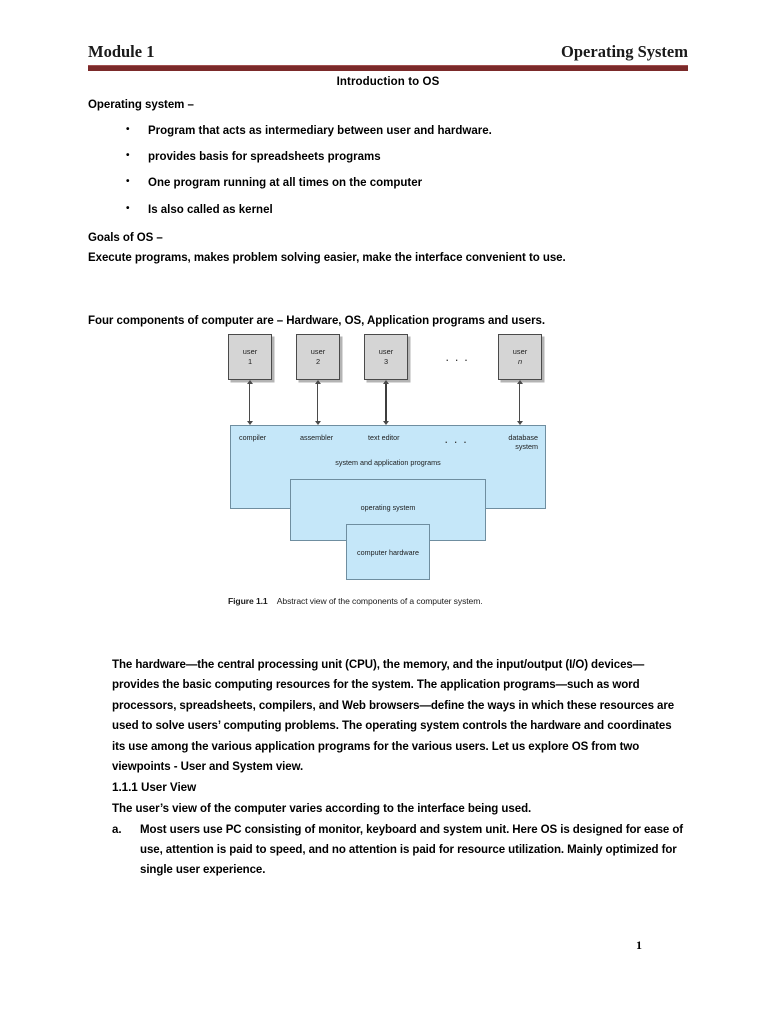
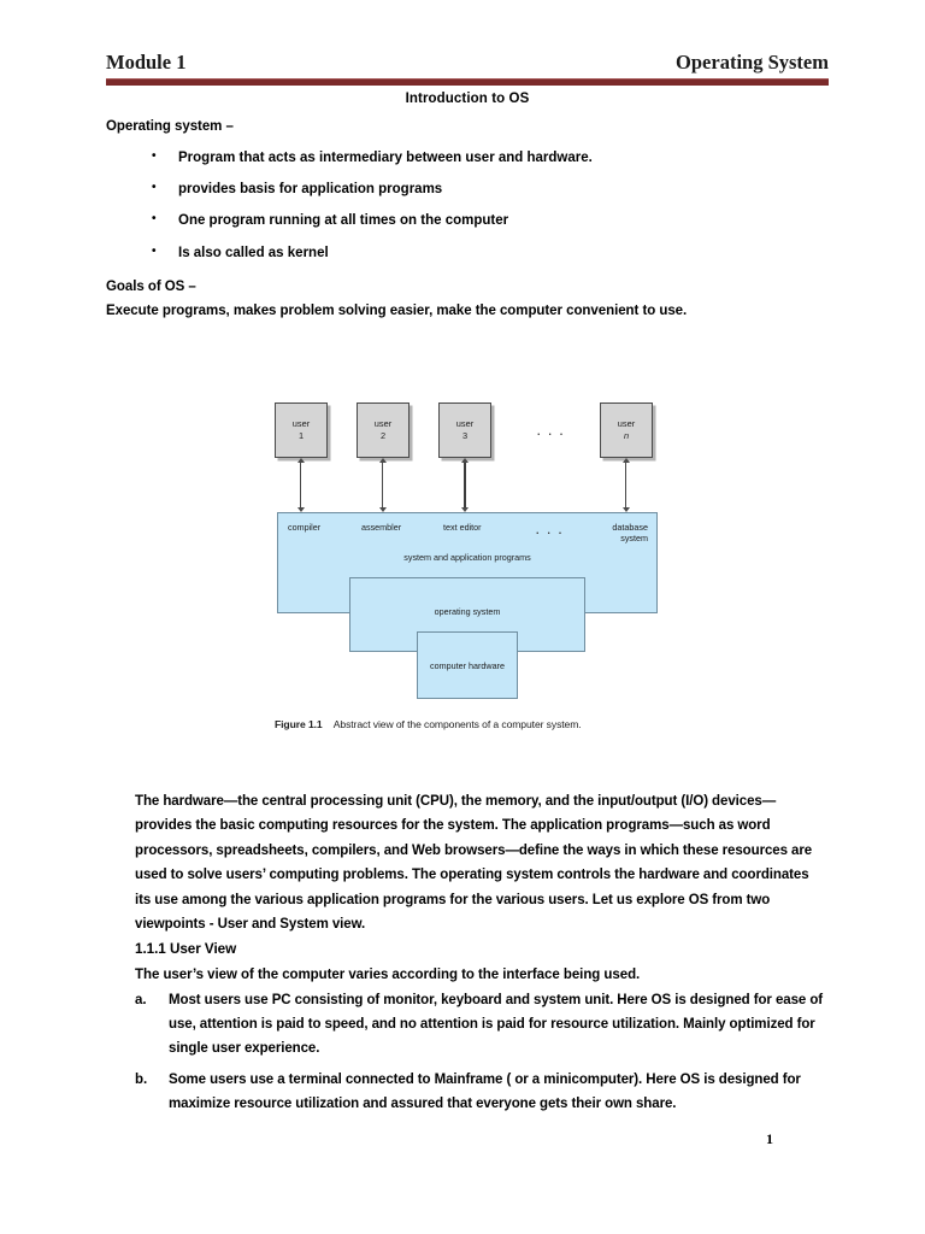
  Module 1
  Operating System
  Introduction to OS
  Operating system –
  •
  Program that acts as intermediary between user and hardware.
  •
- provides basis for spreadsheets programs
+ provides basis for application programs
  •
  One program running at all times on the computer
  •
  Is also called as kernel
  Goals of OS –
- Execute programs, makes problem solving easier, make the interface convenient to use.
+ Execute programs, makes problem solving easier, make the computer convenient to use.
- Four components of computer are – Hardware, OS, Application programs and users.
  user
  1
  user
  2
  user
  3
  user
  n
  . . .
  compiler
  assembler
  text editor
  . . .
  database
  system
  system and application programs
  operating system
  computer hardware
  Figure 1.1 Abstract view of the components of a computer system.
  The hardware—the central processing unit (CPU), the memory, and the input/output (I/O) devices—provides the basic computing resources for the system. The application programs—such as word processors, spreadsheets, compilers, and Web browsers—define the ways in which these resources are used to solve users’ computing problems. The operating system controls the hardware and coordinates its use among the various application programs for the various users. Let us explore OS from two viewpoints - User and System view.
  1.1.1 User View
  The user’s view of the computer varies according to the interface being used.
  a.
  Most users use PC consisting of monitor, keyboard and system unit. Here OS is designed for ease of use, attention is paid to speed, and no attention is paid for resource utilization. Mainly optimized for single user experience.
+ b.
+ Some users use a terminal connected to Mainframe ( or a minicomputer). Here OS is designed for maximize resource utilization and assured that everyone gets their own share.
  1
